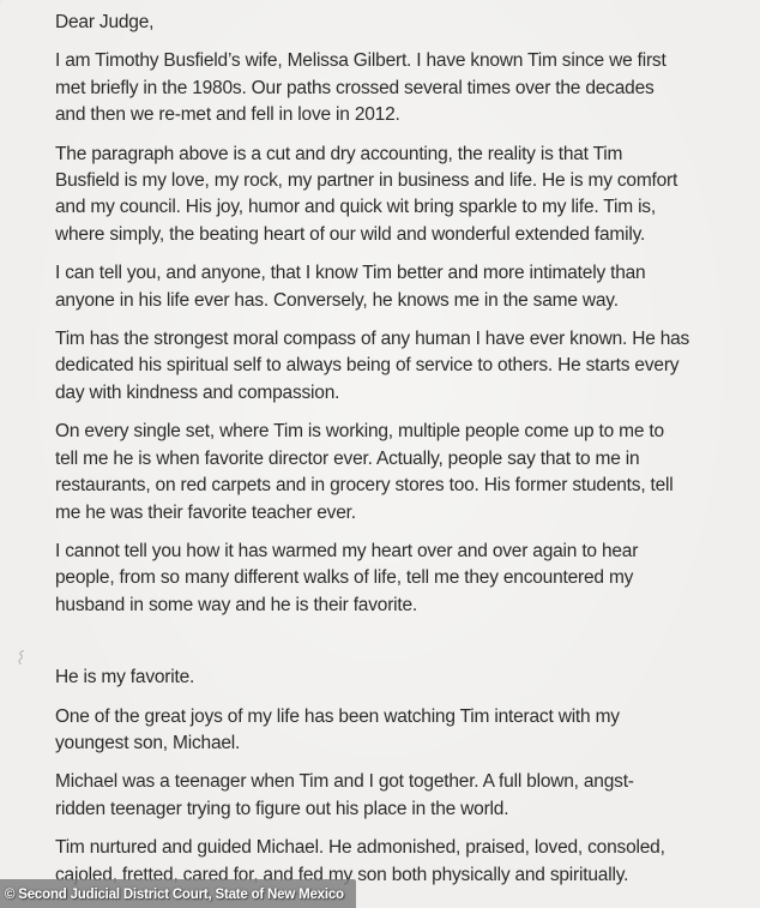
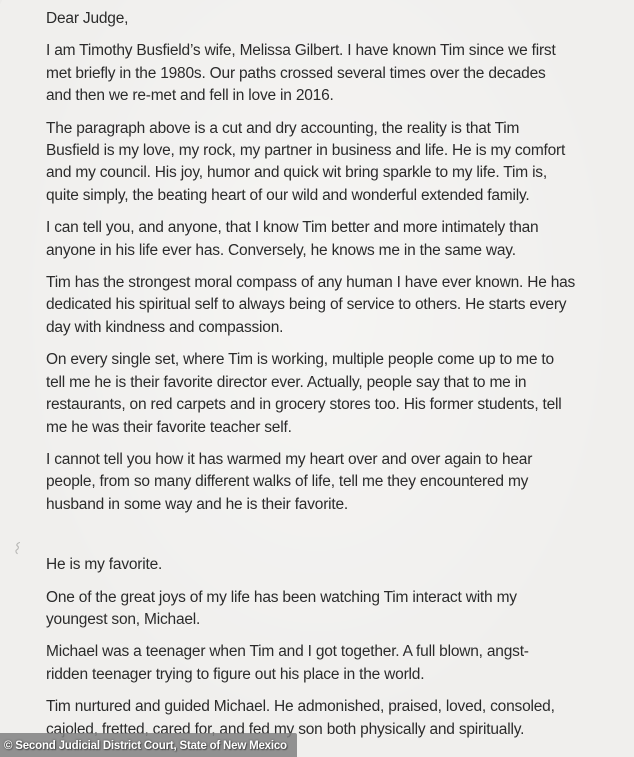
  Dear Judge,
  I am Timothy Busfield’s wife, Melissa Gilbert. I have known Tim since we first
  met briefly in the 1980s. Our paths crossed several times over the decades
- and then we re-met and fell in love in 2012.
+ and then we re-met and fell in love in 2016.
  The paragraph above is a cut and dry accounting, the reality is that Tim
  Busfield is my love, my rock, my partner in business and life. He is my comfort
  and my council. His joy, humor and quick wit bring sparkle to my life. Tim is,
- where simply, the beating heart of our wild and wonderful extended family.
+ quite simply, the beating heart of our wild and wonderful extended family.
  I can tell you, and anyone, that I know Tim better and more intimately than
  anyone in his life ever has. Conversely, he knows me in the same way.
  Tim has the strongest moral compass of any human I have ever known. He has
  dedicated his spiritual self to always being of service to others. He starts every
  day with kindness and compassion.
  On every single set, where Tim is working, multiple people come up to me to
- tell me he is when favorite director ever. Actually, people say that to me in
+ tell me he is their favorite director ever. Actually, people say that to me in
  restaurants, on red carpets and in grocery stores too. His former students, tell
- me he was their favorite teacher ever.
+ me he was their favorite teacher self.
  I cannot tell you how it has warmed my heart over and over again to hear
  people, from so many different walks of life, tell me they encountered my
  husband in some way and he is their favorite.
  He is my favorite.
  One of the great joys of my life has been watching Tim interact with my
  youngest son, Michael.
  Michael was a teenager when Tim and I got together. A full blown, angst-
  ridden teenager trying to figure out his place in the world.
  Tim nurtured and guided Michael. He admonished, praised, loved, consoled,
  cajoled, fretted, cared for, and fed my son both physically and spiritually.
  © Second Judicial District Court, State of New Mexico
